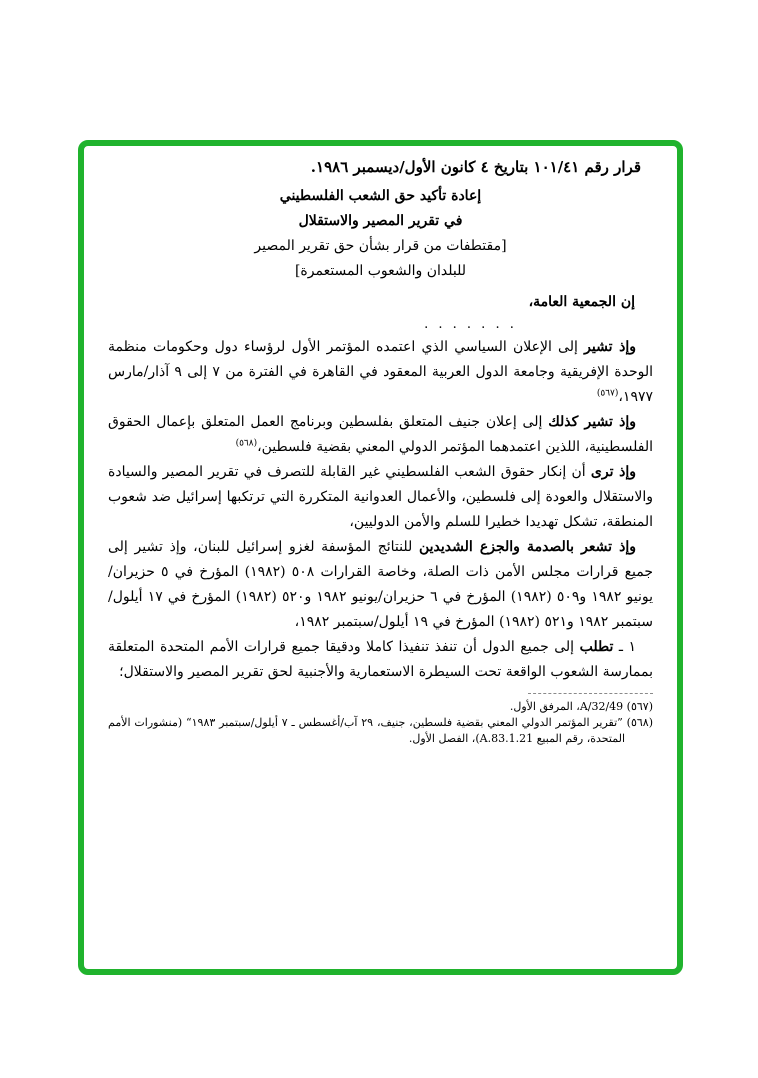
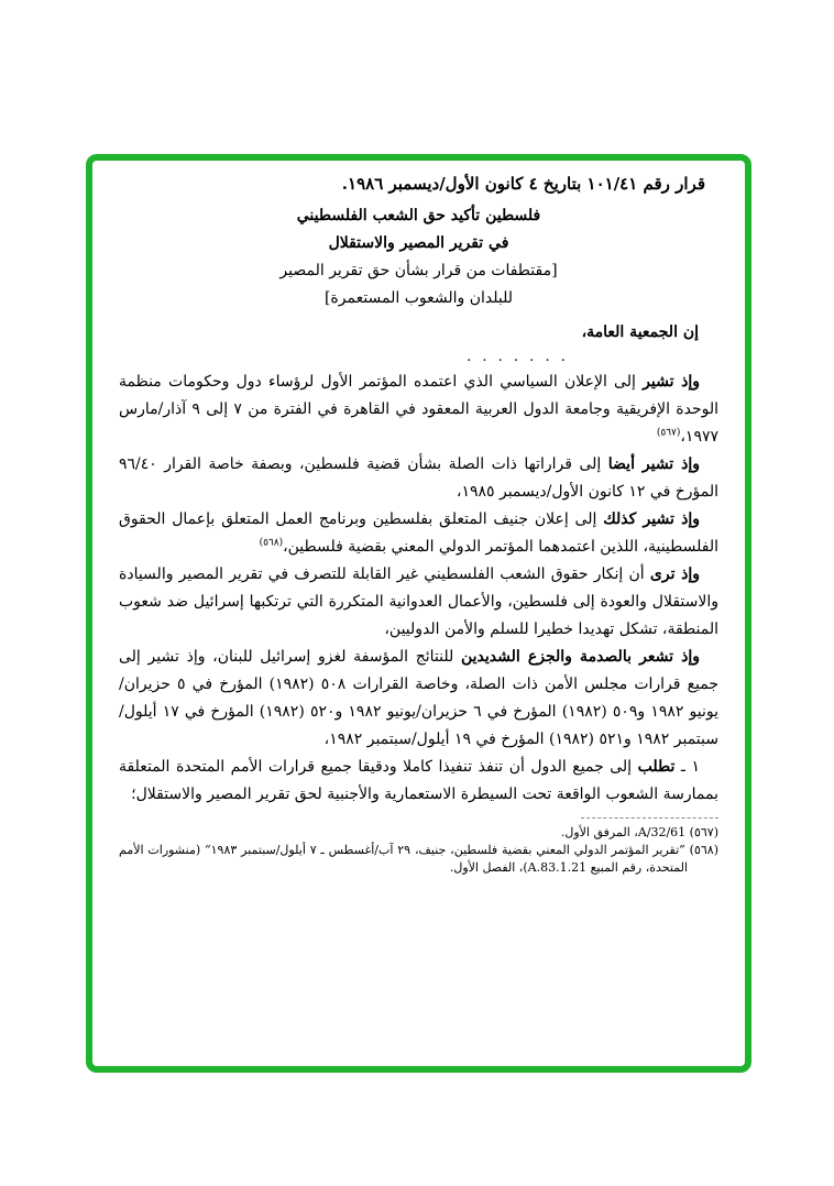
  قرار رقم ١٠١/٤١ بتاريخ ٤ كانون الأول/ديسمبر ١٩٨٦.
- إعادة تأكيد حق الشعب الفلسطيني
+ فلسطين تأكيد حق الشعب الفلسطيني
  في تقرير المصير والاستقلال
  [مقتطفات من قرار بشأن حق تقرير المصير
  للبلدان والشعوب المستعمرة]
  إن الجمعية العامة،
  . . . . . . .
  وإذ تشير إلى الإعلان السياسي الذي اعتمده المؤتمر الأول لرؤساء دول وحكومات منظمة الوحدة الإفريقية وجامعة الدول العربية المعقود في القاهرة في الفترة من ٧ إلى ٩ آذار/مارس ١٩٧٧،(٥٦٧)
+ وإذ تشير أيضا إلى قراراتها ذات الصلة بشأن قضية فلسطين، وبصفة خاصة القرار ٩٦/٤٠ المؤرخ في ١٢ كانون الأول/ديسمبر ١٩٨٥،
  وإذ تشير كذلك إلى إعلان جنيف المتعلق بفلسطين وبرنامج العمل المتعلق بإعمال الحقوق الفلسطينية، اللذين اعتمدهما المؤتمر الدولي المعني بقضية فلسطين،(٥٦٨)
  وإذ ترى أن إنكار حقوق الشعب الفلسطيني غير القابلة للتصرف في تقرير المصير والسيادة والاستقلال والعودة إلى فلسطين، والأعمال العدوانية المتكررة التي ترتكبها إسرائيل ضد شعوب المنطقة، تشكل تهديدا خطيرا للسلم والأمن الدوليين،
  وإذ تشعر بالصدمة والجزع الشديدين للنتائج المؤسفة لغزو إسرائيل للبنان، وإذ تشير إلى جميع قرارات مجلس الأمن ذات الصلة، وخاصة القرارات ٥٠٨ (١٩٨٢) المؤرخ في ٥ حزيران/يونيو ١٩٨٢ و٥٠٩ (١٩٨٢) المؤرخ في ٦ حزيران/يونيو ١٩٨٢ و٥٢٠ (١٩٨٢) المؤرخ في ١٧ أيلول/سبتمبر ١٩٨٢ و٥٢١ (١٩٨٢) المؤرخ في ١٩ أيلول/سبتمبر ١٩٨٢،
  ١ ـ تطلب إلى جميع الدول أن تنفذ تنفيذا كاملا ودقيقا جميع قرارات الأمم المتحدة المتعلقة بممارسة الشعوب الواقعة تحت السيطرة الاستعمارية والأجنبية لحق تقرير المصير والاستقلال؛
- (٥٦٧) A/32/49، المرفق الأول.
+ (٥٦٧) A/32/61، المرفق الأول.
  (٥٦٨) ”تقرير المؤتمر الدولي المعني بقضية فلسطين، جنيف، ٢٩ آب/أغسطس ـ ٧ أيلول/سبتمبر ١٩٨٣“ (منشورات الأمم المتحدة، رقم المبيع A.83.1.21)، الفصل الأول.
